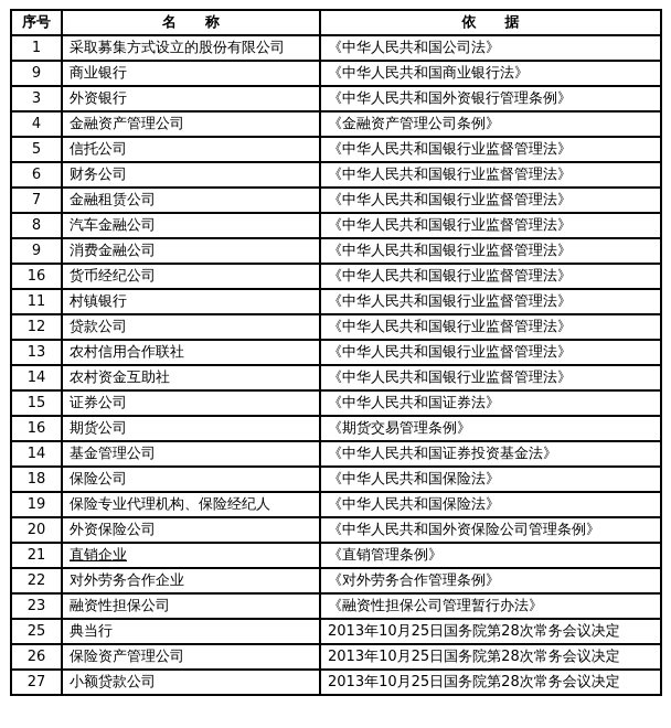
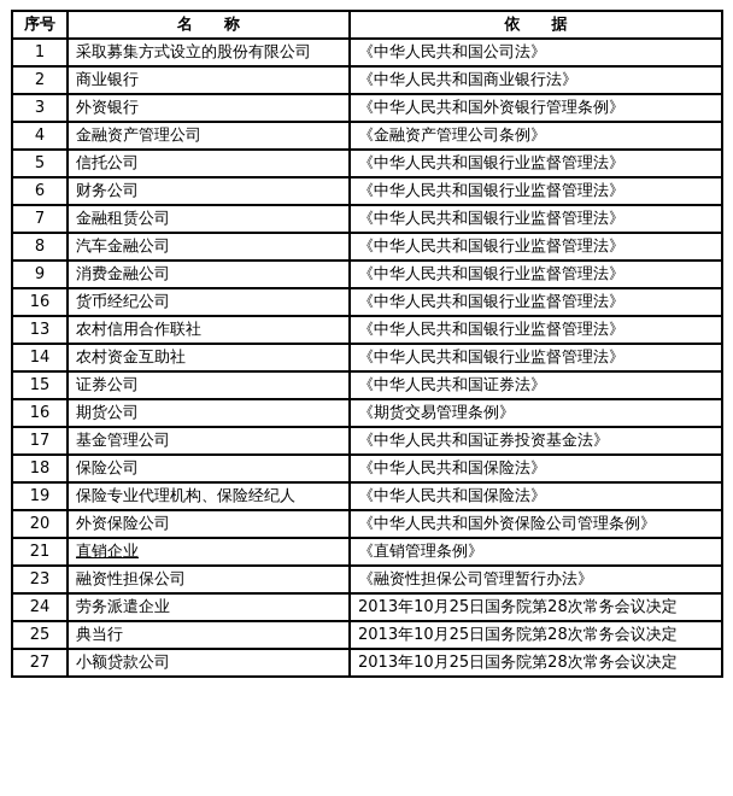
  序号	名 称	依 据
  1	采取募集方式设立的股份有限公司	《中华人民共和国公司法》
- 9	商业银行	《中华人民共和国商业银行法》
+ 2	商业银行	《中华人民共和国商业银行法》
  3	外资银行	《中华人民共和国外资银行管理条例》
  4	金融资产管理公司	《金融资产管理公司条例》
  5	信托公司	《中华人民共和国银行业监督管理法》
  6	财务公司	《中华人民共和国银行业监督管理法》
  7	金融租赁公司	《中华人民共和国银行业监督管理法》
  8	汽车金融公司	《中华人民共和国银行业监督管理法》
  9	消费金融公司	《中华人民共和国银行业监督管理法》
  16	货币经纪公司	《中华人民共和国银行业监督管理法》
- 11	村镇银行	《中华人民共和国银行业监督管理法》
- 12	贷款公司	《中华人民共和国银行业监督管理法》
  13	农村信用合作联社	《中华人民共和国银行业监督管理法》
  14	农村资金互助社	《中华人民共和国银行业监督管理法》
  15	证券公司	《中华人民共和国证券法》
  16	期货公司	《期货交易管理条例》
- 14	基金管理公司	《中华人民共和国证券投资基金法》
+ 17	基金管理公司	《中华人民共和国证券投资基金法》
  18	保险公司	《中华人民共和国保险法》
  19	保险专业代理机构、保险经纪人	《中华人民共和国保险法》
  20	外资保险公司	《中华人民共和国外资保险公司管理条例》
  21	直销企业	《直销管理条例》
- 22	对外劳务合作企业	《对外劳务合作管理条例》
  23	融资性担保公司	《融资性担保公司管理暂行办法》
+ 24	劳务派遣企业	2013年10月25日国务院第28次常务会议决定
  25	典当行	2013年10月25日国务院第28次常务会议决定
- 26	保险资产管理公司	2013年10月25日国务院第28次常务会议决定
  27	小额贷款公司	2013年10月25日国务院第28次常务会议决定
